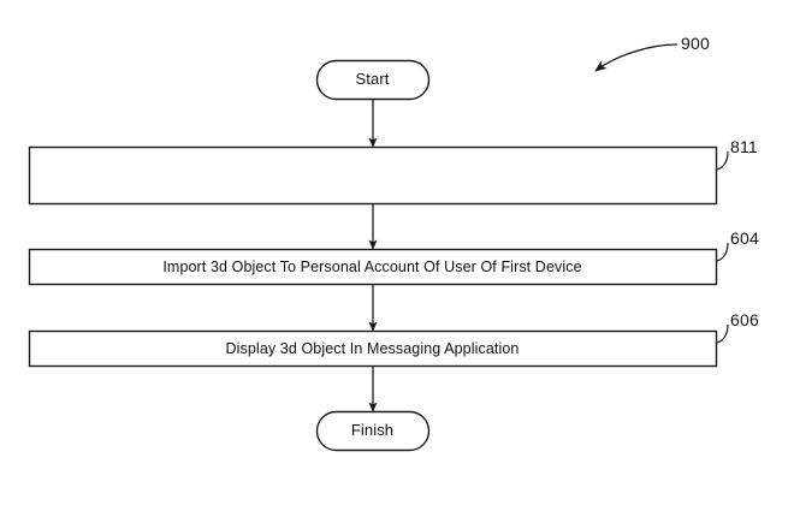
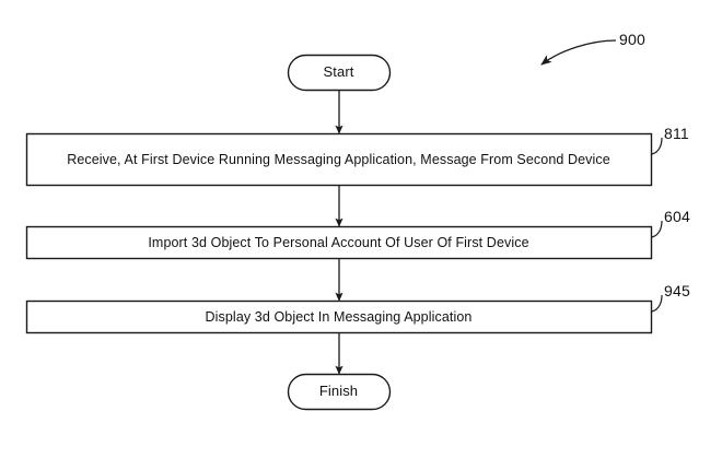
  Start
+ Receive, At First Device Running Messaging Application, Message From Second Device
  Import 3d Object To Personal Account Of User Of First Device
  Display 3d Object In Messaging Application
  Finish
  900
  811
  604
- 606
+ 945
